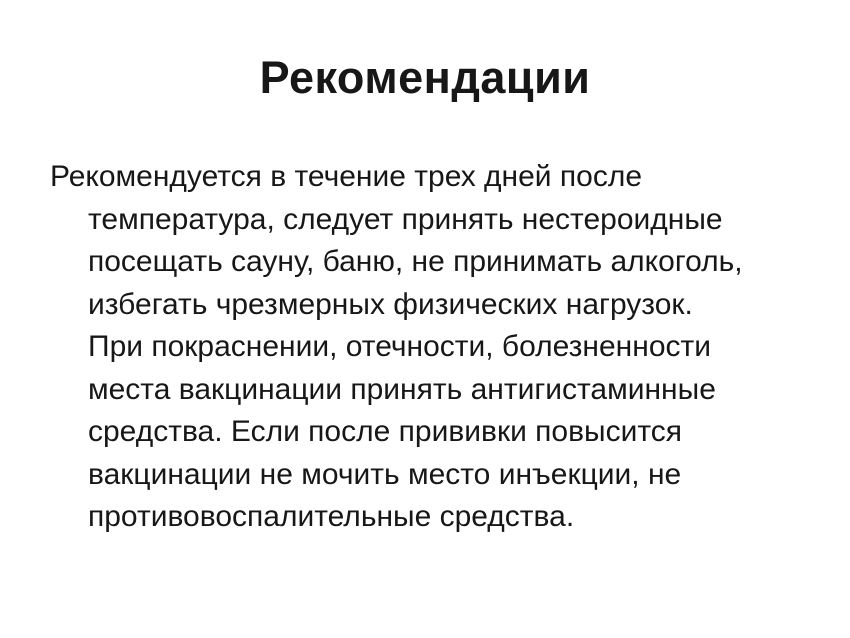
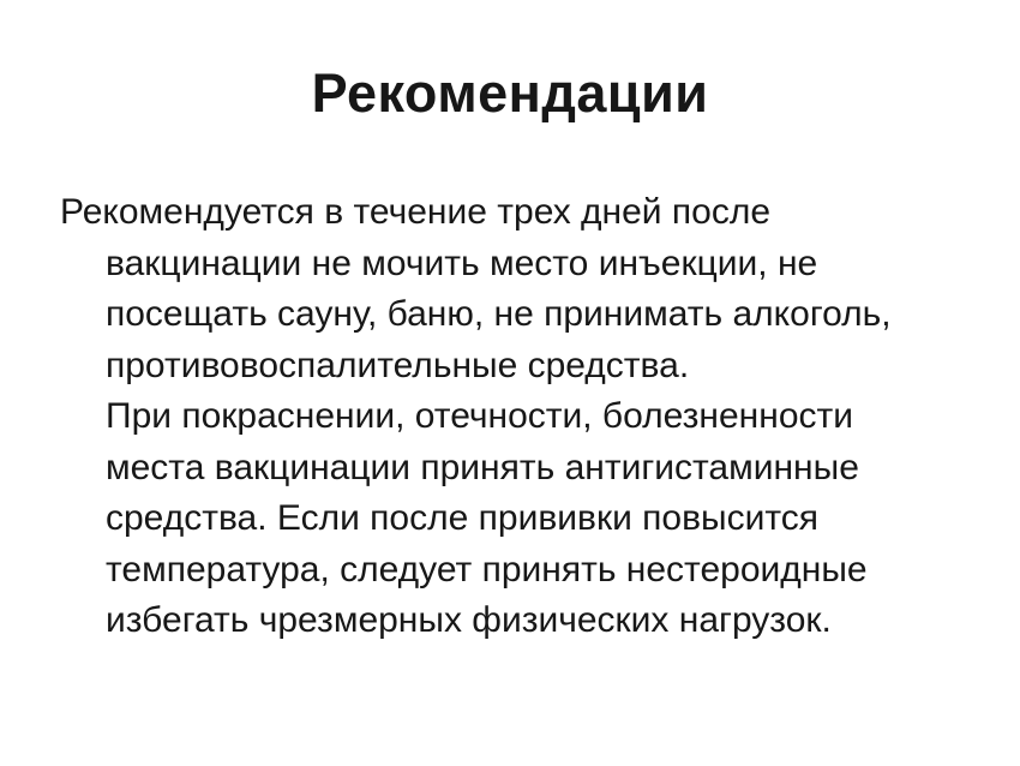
  Рекомендации
  Рекомендуется в течение трех дней после
- температура, следует принять нестероидные
+ вакцинации не мочить место инъекции, не
  посещать сауну, баню, не принимать алкоголь,
- избегать чрезмерных физических нагрузок.
+ противовоспалительные средства.
  При покраснении, отечности, болезненности
  места вакцинации принять антигистаминные
  средства. Если после прививки повысится
- вакцинации не мочить место инъекции, не
+ температура, следует принять нестероидные
- противовоспалительные средства.
+ избегать чрезмерных физических нагрузок.
